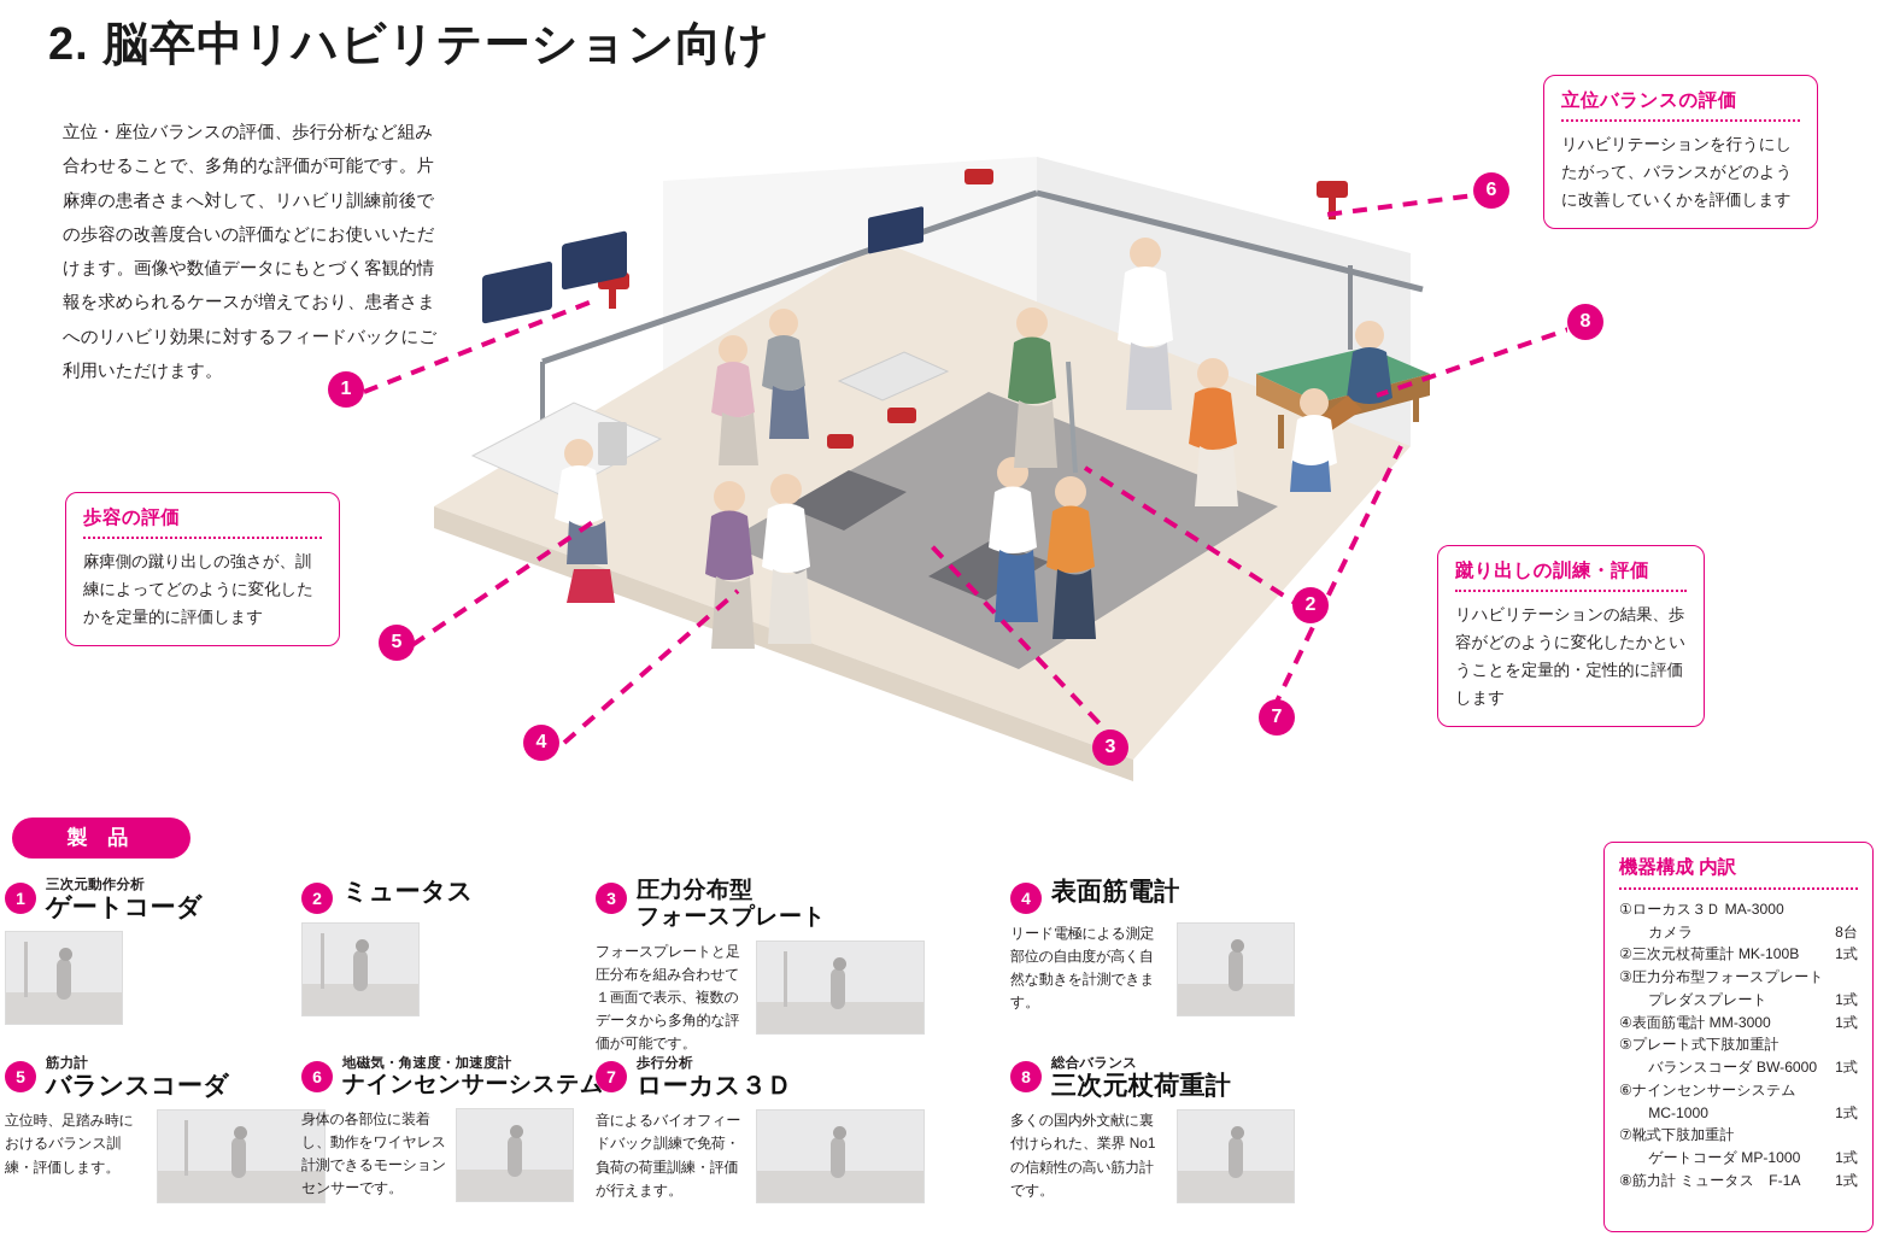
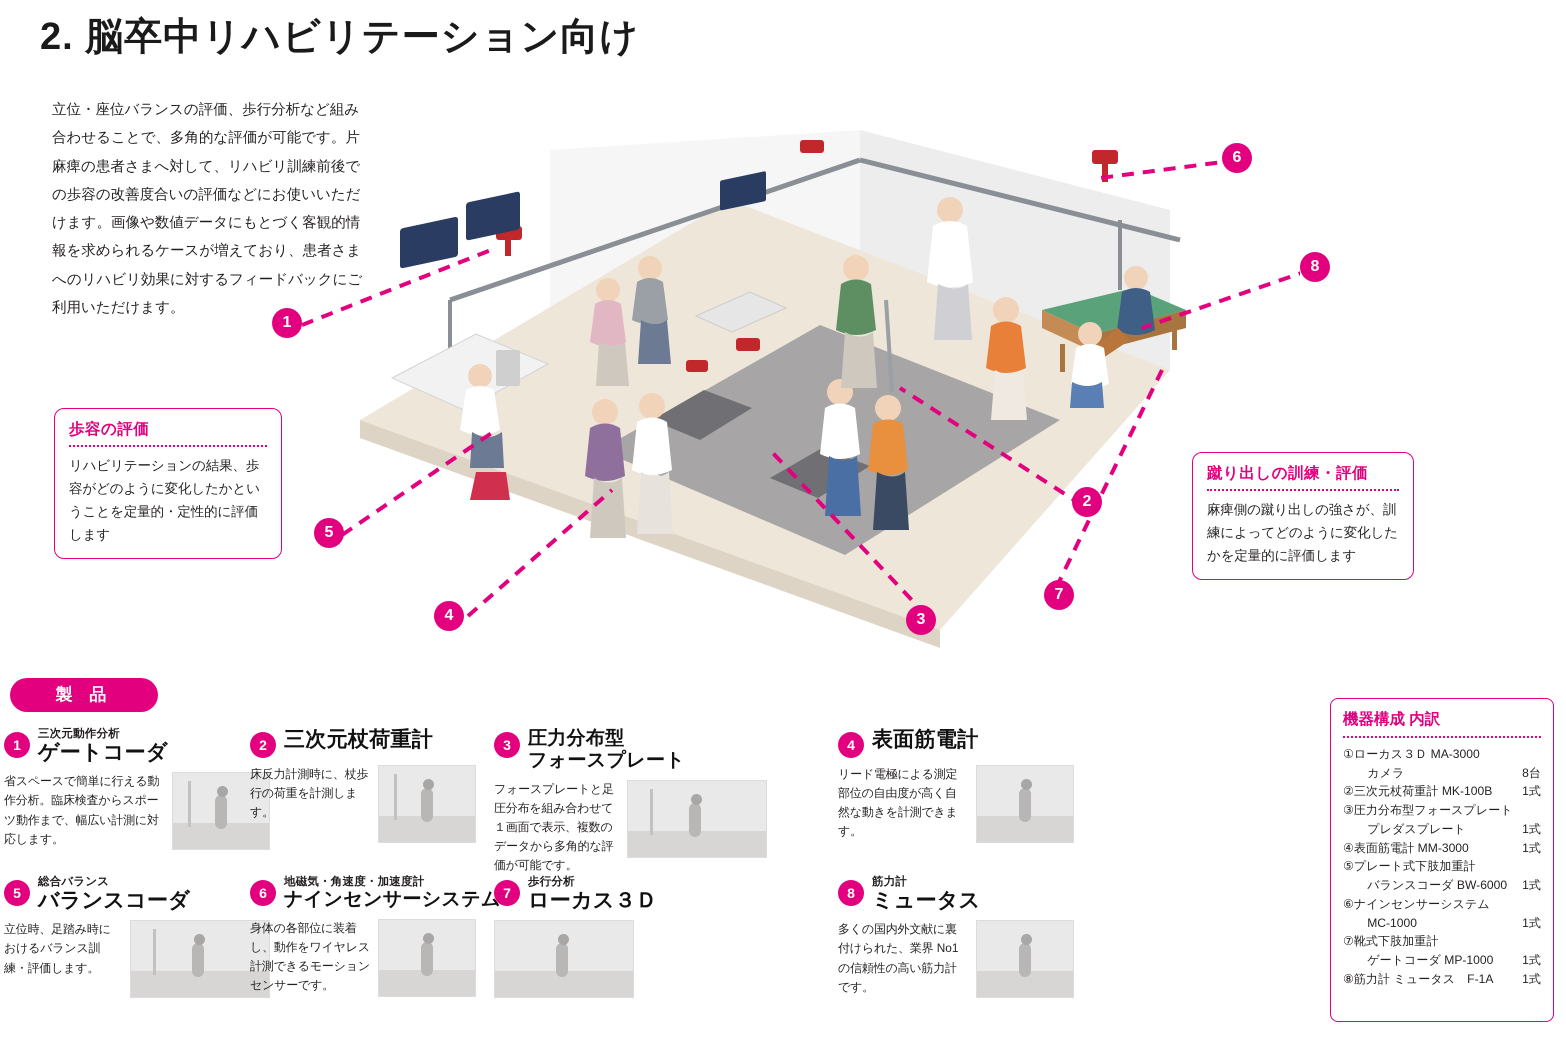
  2. 脳卒中リハビリテーション向け
  立位・座位バランスの評価、歩行分析など組み合わせることで、多角的な評価が可能です。片麻痺の患者さまへ対して、リハビリ訓練前後での歩容の改善度合いの評価などにお使いいただけます。画像や数値データにもとづく客観的情報を求められるケースが増えており、患者さまへのリハビリ効果に対するフィードバックにご利用いただけます。
  1
  2
  3
  4
  5
  6
  7
  8
- 立位バランスの評価
- リハビリテーションを行うにしたがって、バランスがどのように改善していくかを評価します
  歩容の評価
- 麻痺側の蹴り出しの強さが、訓練によってどのように変化したかを定量的に評価します
+ リハビリテーションの結果、歩容がどのように変化したかということを定量的・定性的に評価します
  蹴り出しの訓練・評価
- リハビリテーションの結果、歩容がどのように変化したかということを定量的・定性的に評価します
+ 麻痺側の蹴り出しの強さが、訓練によってどのように変化したかを定量的に評価します
  製 品
  1
  三次元動作分析
  ゲートコーダ
+ 省スペースで簡単に行える動作分析。臨床検査からスポーツ動作まで、幅広い計測に対応します。
  2
- ミュータス
+ 三次元杖荷重計
+ 床反力計測時に、杖歩行の荷重を計測します。
  3
  圧力分布型
  フォースプレート
  フォースプレートと足圧分布を組み合わせて１画面で表示、複数のデータから多角的な評価が可能です。
  4
  表面筋電計
  リード電極による測定部位の自由度が高く自然な動きを計測できます。
  5
- 筋力計
+ 総合バランス
  バランスコーダ
  立位時、足踏み時におけるバランス訓練・評価します。
  6
  地磁気・角速度・加速度計
  ナインセンサーシステム
  身体の各部位に装着し、動作をワイヤレス計測できるモーションセンサーです。
  7
  歩行分析
  ローカス３Ｄ
- 音によるバイオフィードバック訓練で免荷・負荷の荷重訓練・評価が行えます。
  8
- 総合バランス
+ 筋力計
- 三次元杖荷重計
+ ミュータス
  多くの国内外文献に裏付けられた、業界 No1 の信頼性の高い筋力計です。
  機器構成 内訳
  ①ローカス３Ｄ MA-3000
  カメラ
  8台
  ②三次元杖荷重計 MK-100B
  1式
  ③圧力分布型フォースプレート
  プレダスプレート
  1式
  ④表面筋電計 MM-3000
  1式
  ⑤プレート式下肢加重計
  バランスコーダ BW-6000
  1式
  ⑥ナインセンサーシステム
  MC-1000
  1式
  ⑦靴式下肢加重計
  ゲートコーダ MP-1000
  1式
  ⑧筋力計 ミュータス F-1A
  1式
